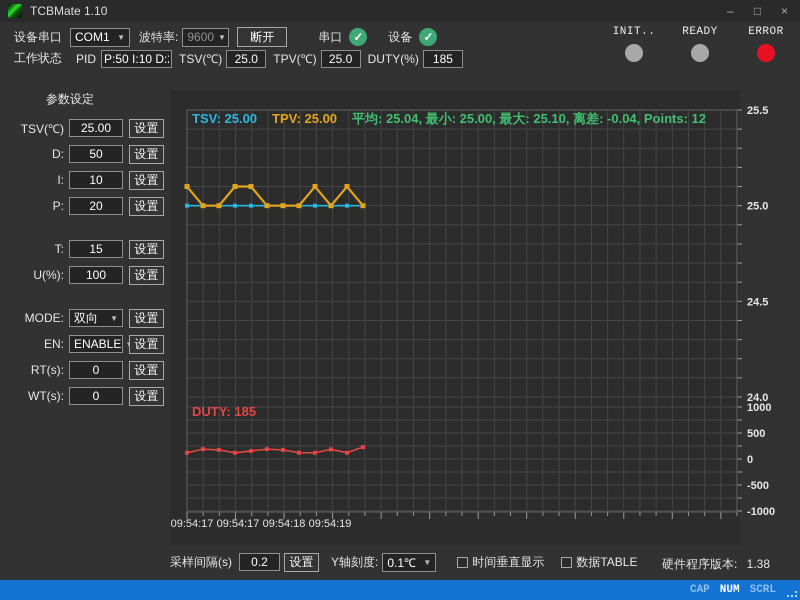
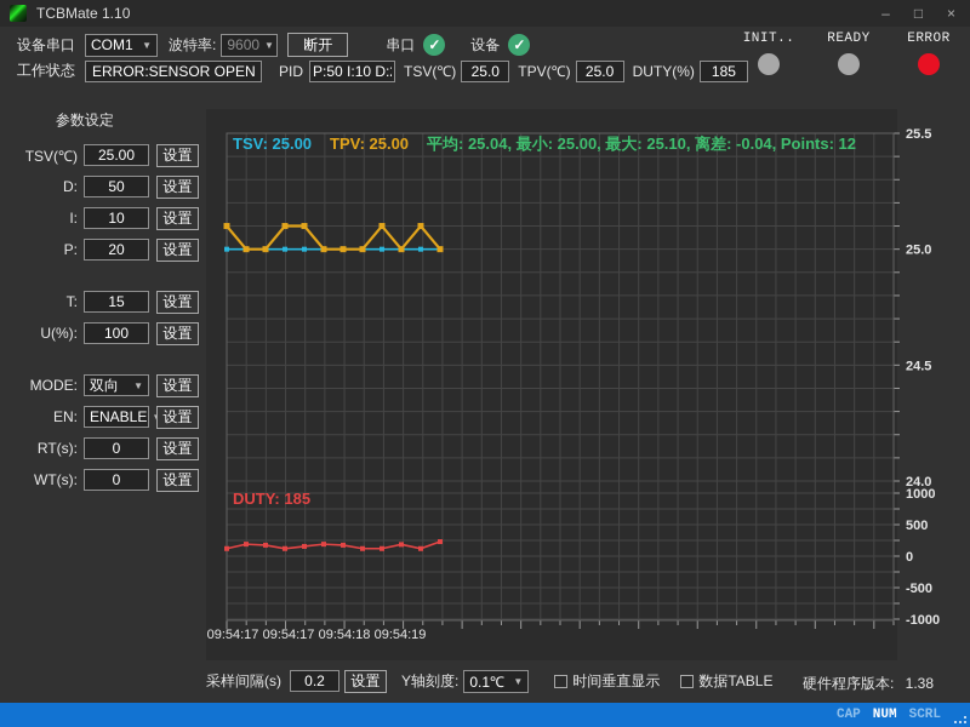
  TCBMate 1.10
  –
  □
  ×
  设备串口
  COM1
  ▼
  波特率:
  9600
  ▼
  断开
  串口
  ✓
  设备
  ✓
  INIT..
  READY
  ERROR
  工作状态
+ ERROR:SENSOR OPEN
  PID
  P:50 I:10 D:
  TSV(℃)
  25.0
  TPV(℃)
  25.0
  DUTY(%)
  185
  参数设定
  TSV(℃)
  25.00
  设置
  D:
  50
  设置
  I:
  10
  设置
  P:
  20
  设置
  T:
  15
  设置
  U(%):
  100
  设置
  MODE:
  双向
  ▼
  设置
  EN:
  ENABLE
  设置
  RT(s):
  0
  设置
  WT(s):
  0
  设置
  25.5
  25.0
  24.5
  24.0
  1000
  500
  0
  -500
  -1000
  09:54:17
  09:54:17
  09:54:18
  09:54:19
  TSV: 25.00
  TPV: 25.00
  平均: 25.04, 最小: 25.00, 最大: 25.10, 离差: -0.04, Points: 12
  DUTY: 185
  采样间隔(s)
  0.2
  设置
  Y轴刻度:
  0.1℃
  ▼
  时间垂直显示
  数据TABLE
  硬件程序版本: 1.38
  CAP
  NUM
  SCRL
